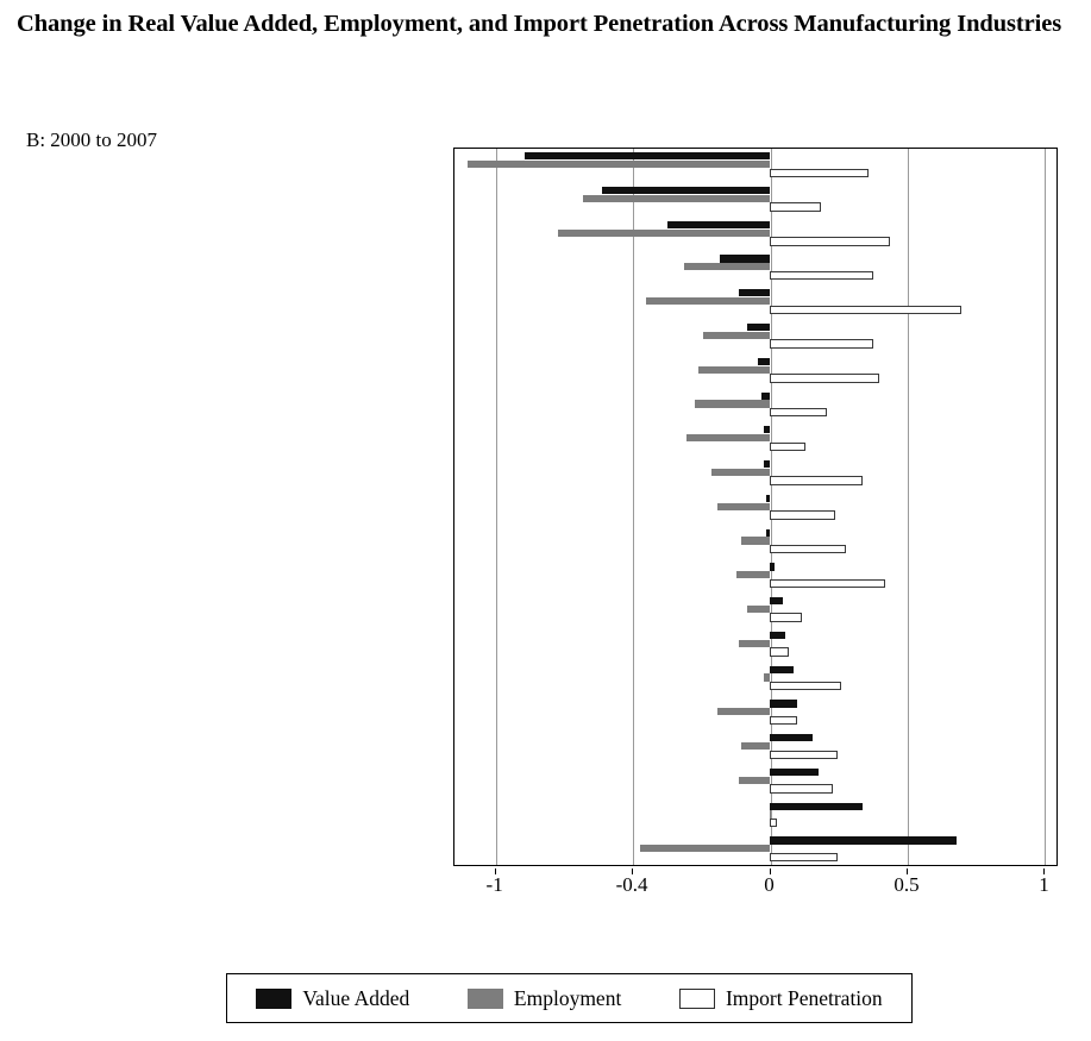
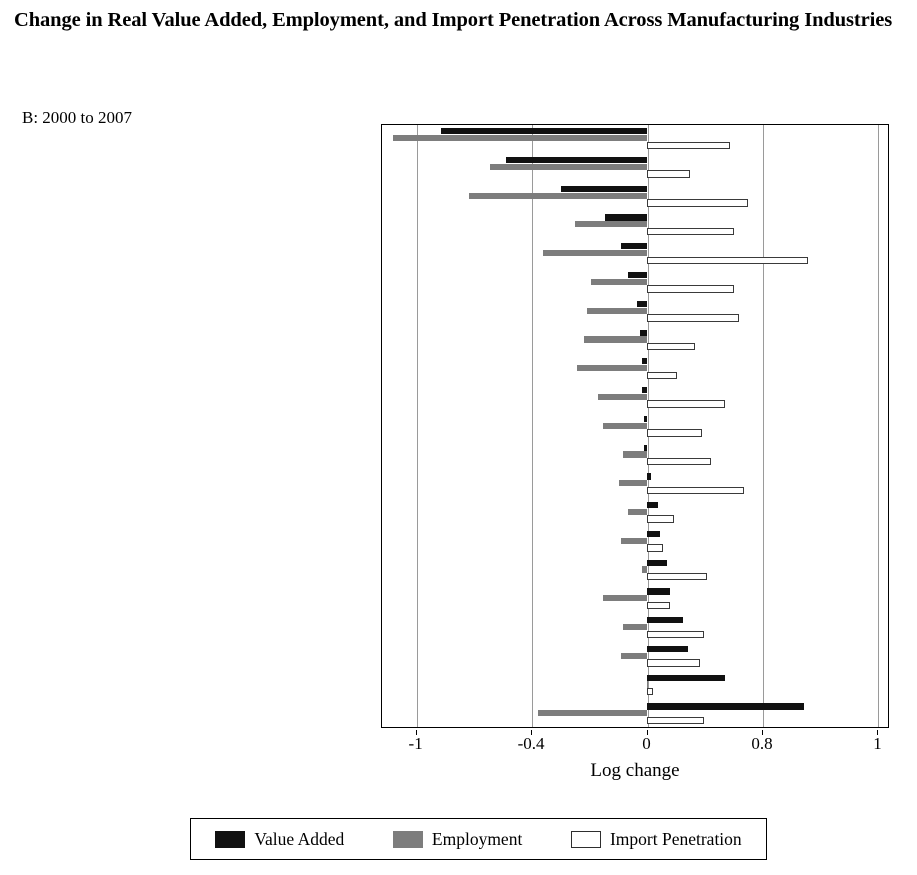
  Change in Real Value Added, Employment, and Import Penetration Across Manufacturing Industries
  B: 2000 to 2007
  -1
  -0.4
  0
- 0.5
+ 0.8
  1
+ Log change
  Value Added
  Employment
  Import Penetration
